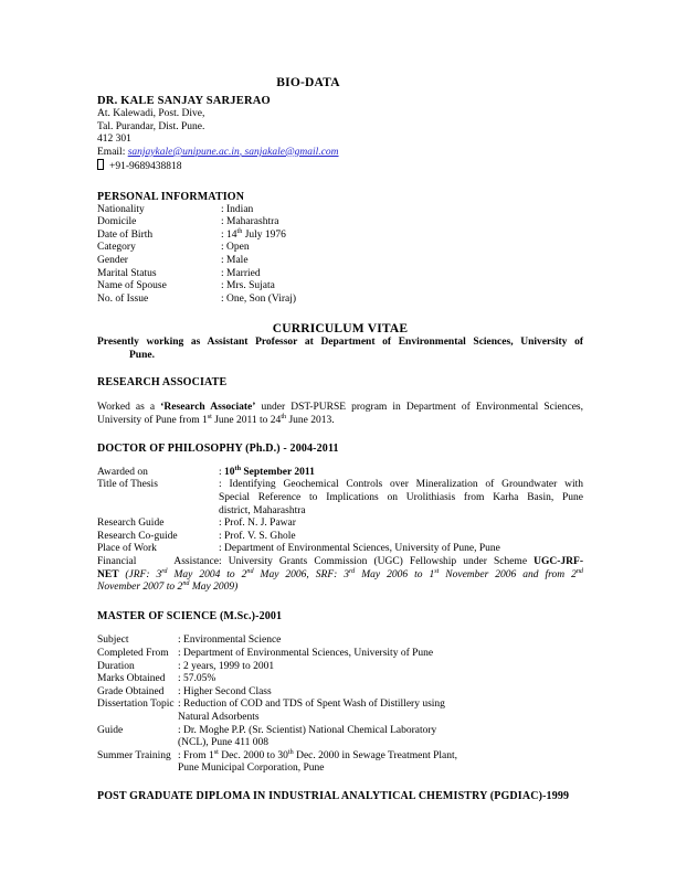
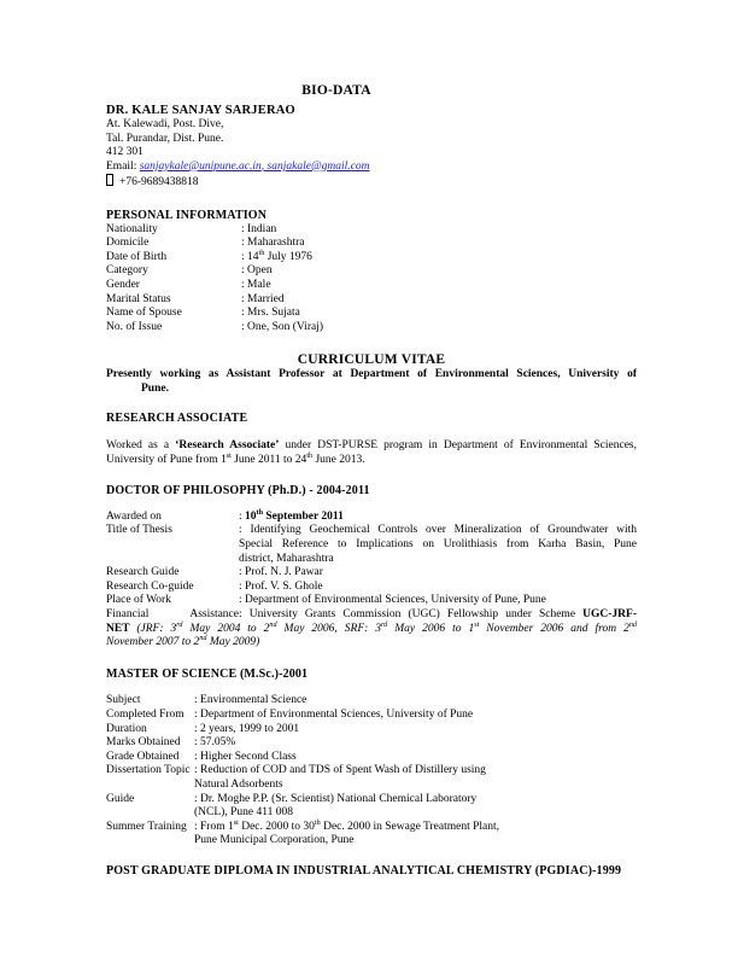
  BIO-DATA
  DR. KALE SANJAY SARJERAO
  At. Kalewadi, Post. Dive,
  Tal. Purandar, Dist. Pune.
  412 301
  Email: sanjaykale@unipune.ac.in, sanjakale@gmail.com
- +91-9689438818
+ +76-9689438818
  PERSONAL INFORMATION
  Nationality
  : Indian
  Domicile
  : Maharashtra
  Date of Birth
  : 14 July 1976
  Category
  : Open
  Gender
  : Male
  Marital Status
  : Married
  Name of Spouse
  : Mrs. Sujata
  No. of Issue
  : One, Son (Viraj)
  CURRICULUM VITAE
  Presently working as Assistant Professor at Department of Environmental Sciences, University of
  Pune.
  RESEARCH ASSOCIATE
  Worked as a ‘Research Associate’ under DST-PURSE program in Department of Environmental Sciences,
  University of Pune from 1 June 2011 to 24 June 2013.
  DOCTOR OF PHILOSOPHY (Ph.D.) - 2004-2011
  Awarded on
  : 10 September 2011
  Title of Thesis
  : Identifying Geochemical Controls over Mineralization of Groundwater with
  Special Reference to Implications on Urolithiasis from Karha Basin, Pune
  district, Maharashtra
  Research Guide
  : Prof. N. J. Pawar
  Research Co-guide
  : Prof. V. S. Ghole
  Place of Work
  : Department of Environmental Sciences, University of Pune, Pune
  Financial Assistance: University Grants Commission (UGC) Fellowship under Scheme UGC-JRF-
  NET (JRF: 3 May 2004 to 2 May 2006, SRF: 3 May 2006 to 1 November 2006 and from 2
  November 2007 to 2 May 2009)
  MASTER OF SCIENCE (M.Sc.)-2001
  Subject
  : Environmental Science
  Completed From
  : Department of Environmental Sciences, University of Pune
  Duration
  : 2 years, 1999 to 2001
  Marks Obtained
  : 57.05%
  Grade Obtained
  : Higher Second Class
  Dissertation Topic
  : Reduction of COD and TDS of Spent Wash of Distillery using
  Natural Adsorbents
  Guide
  : Dr. Moghe P.P. (Sr. Scientist) National Chemical Laboratory
  (NCL), Pune 411 008
  Summer Training
  : From 1 Dec. 2000 to 30 Dec. 2000 in Sewage Treatment Plant,
  Pune Municipal Corporation, Pune
  POST GRADUATE DIPLOMA IN INDUSTRIAL ANALYTICAL CHEMISTRY (PGDIAC)-1999
